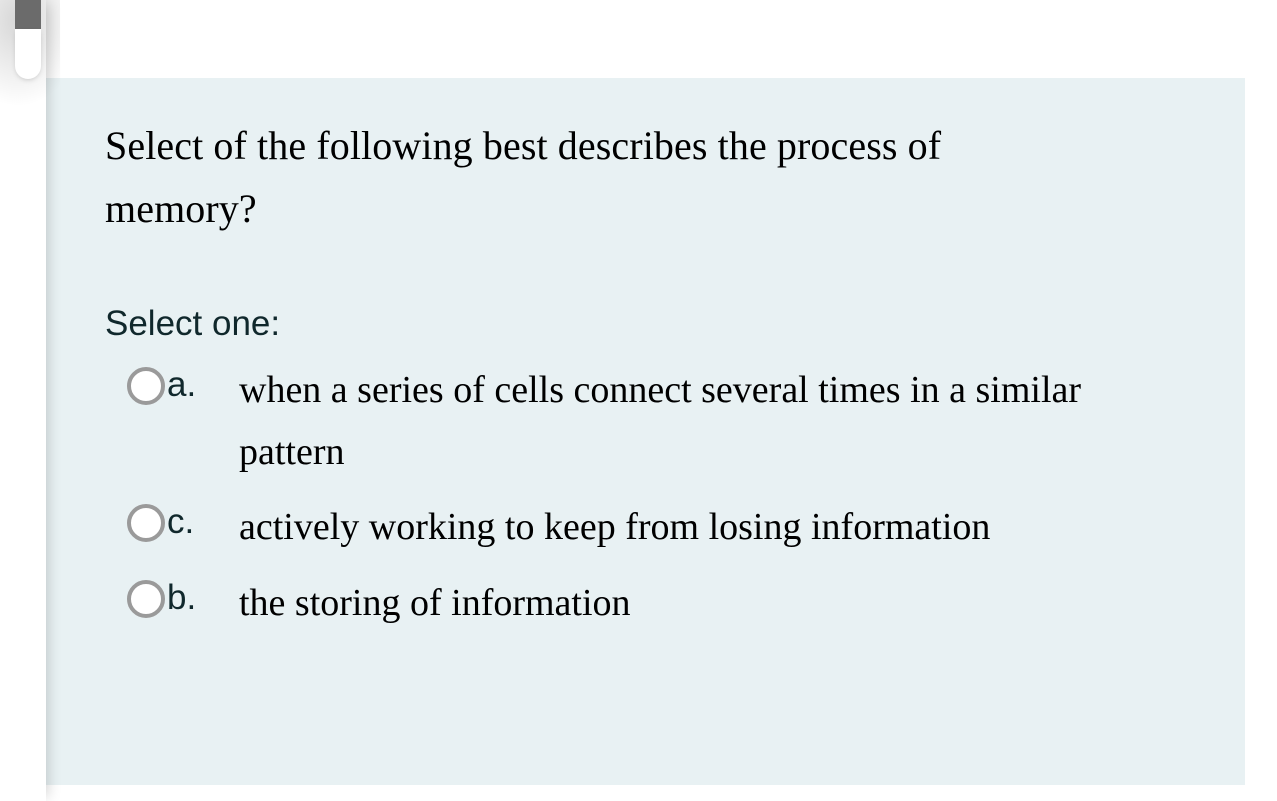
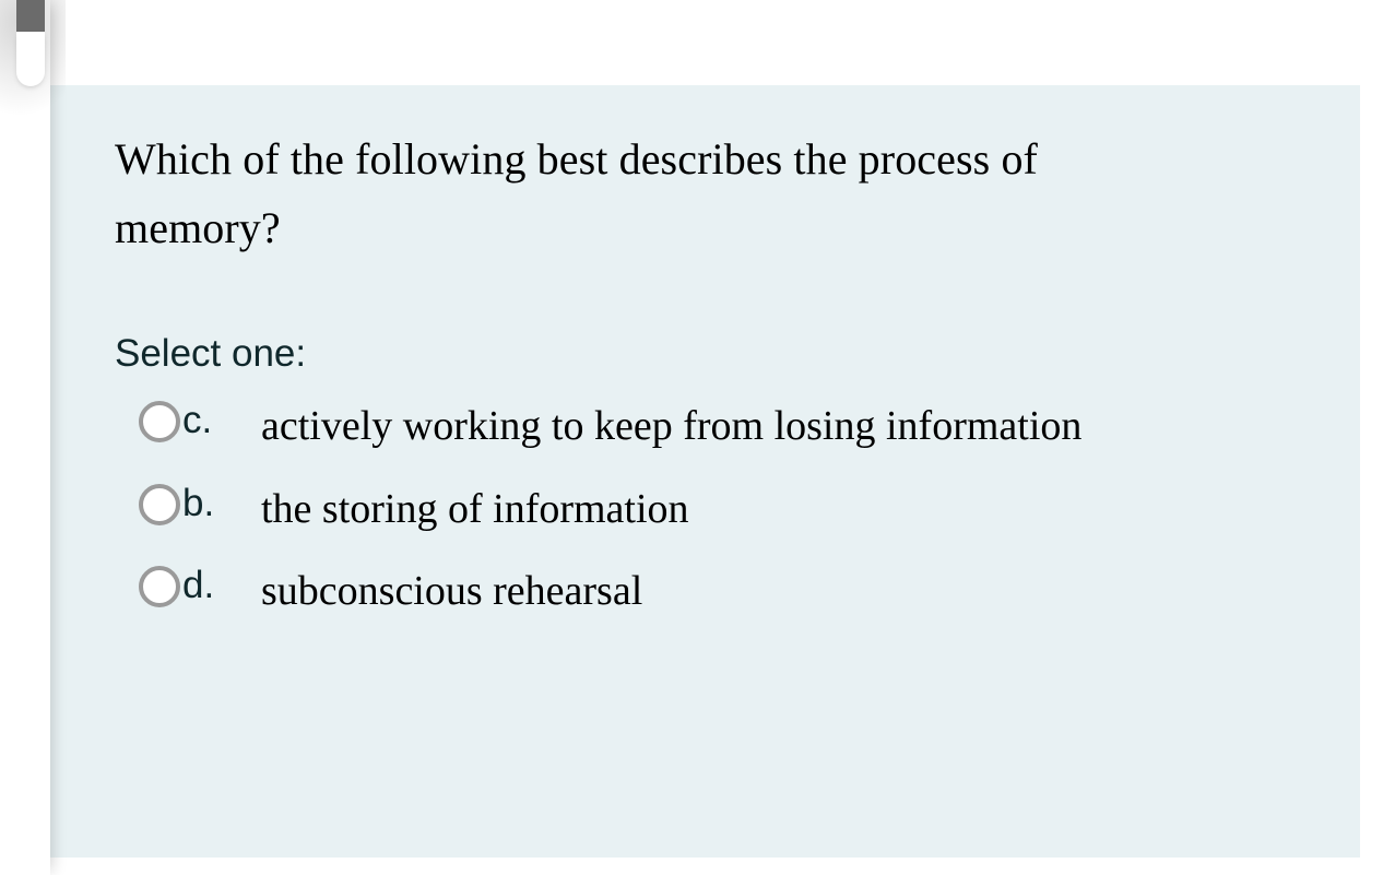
- Select of the following best describes the process of memory?
+ Which of the following best describes the process of memory?
  Select one:
- a.
- when a series of cells connect several times in a similar pattern
  c.
  actively working to keep from losing information
  b.
  the storing of information
+ d.
+ subconscious rehearsal
